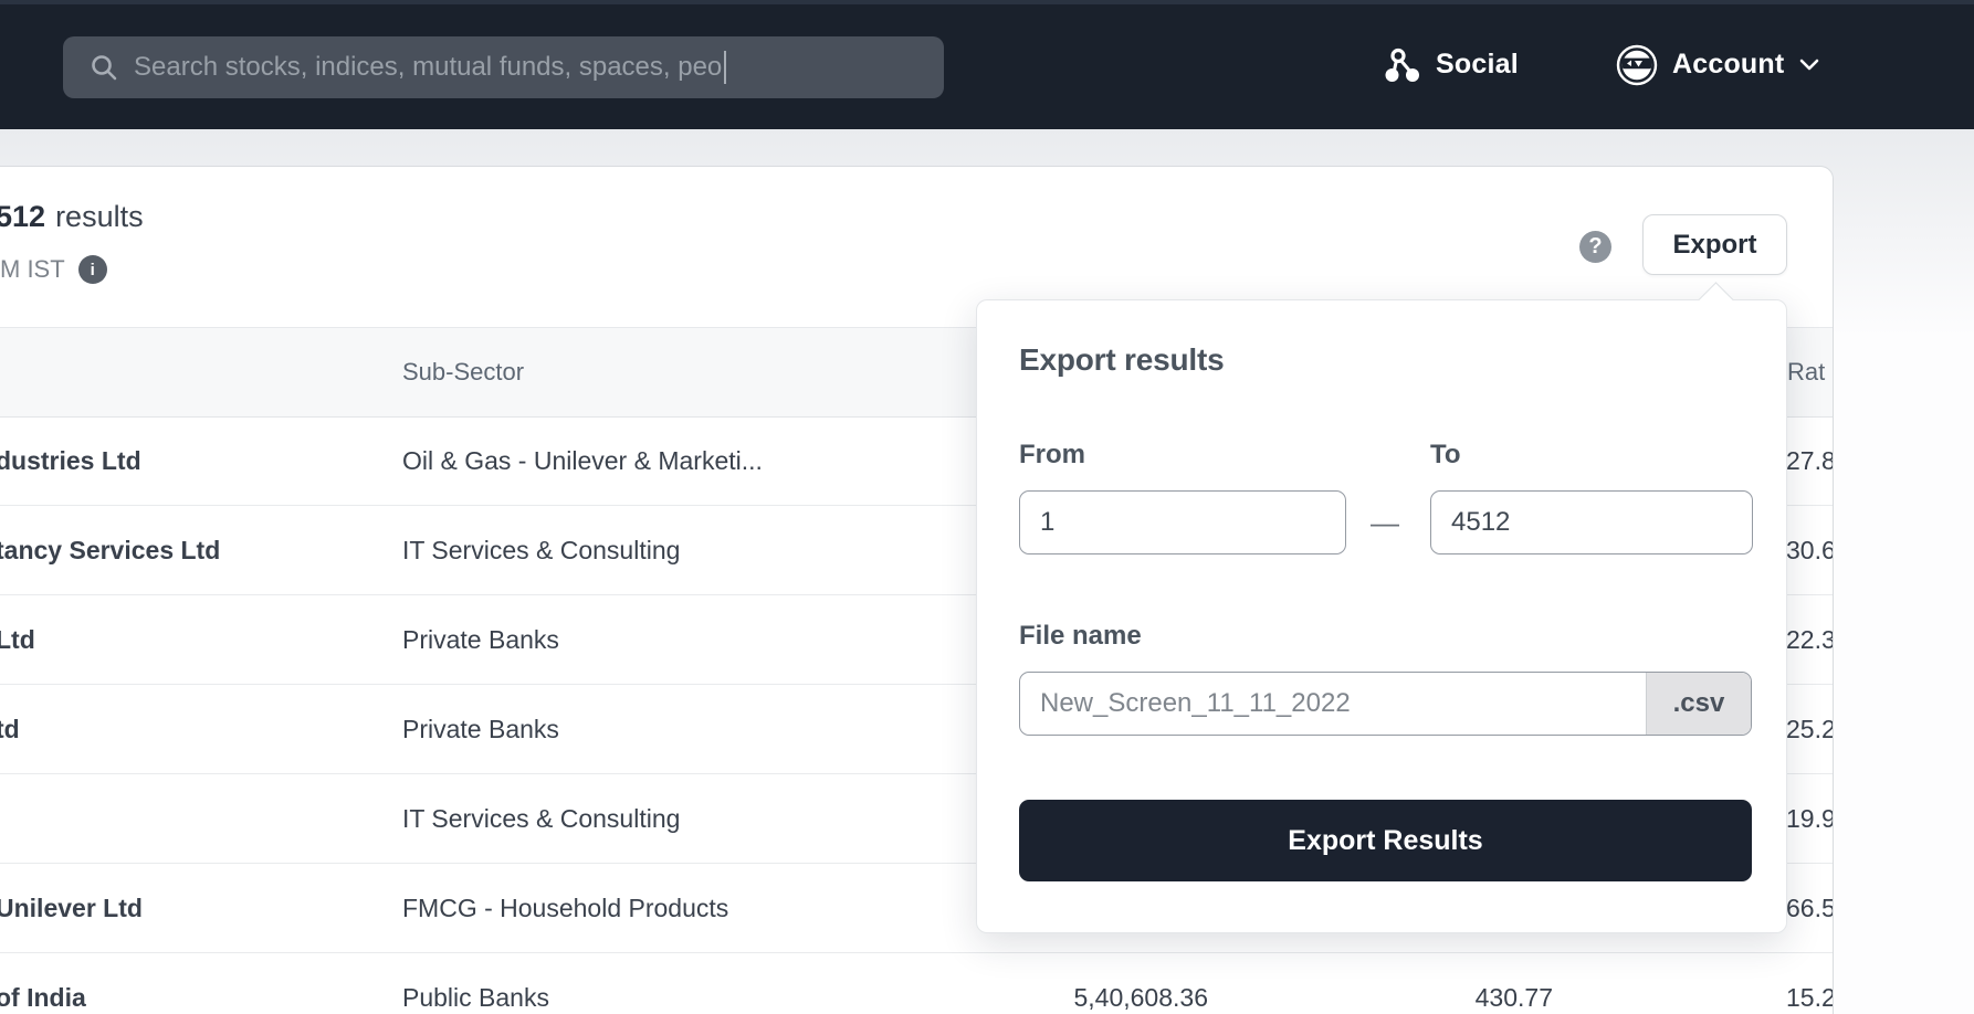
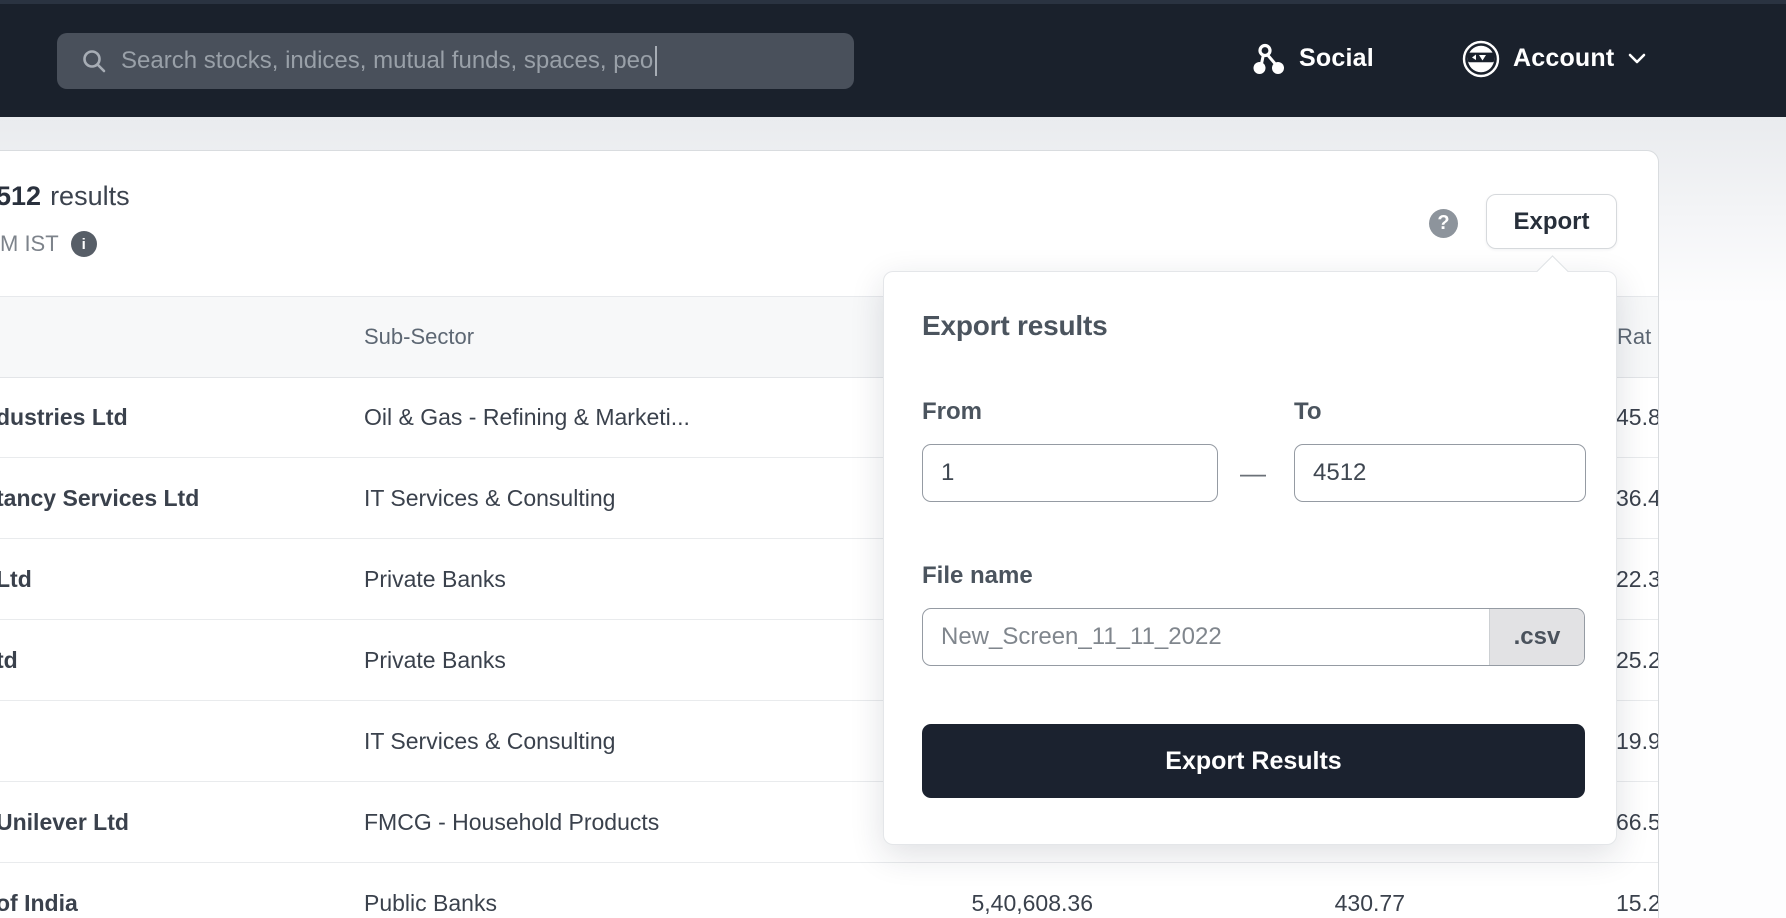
  Search stocks, indices, mutual funds, spaces, peo
  Social
  Account
  512 results
  M IST
  i
  ?
  Export
  Sub-Sector
  Rat
  dustries Ltd
- Oil & Gas - Unilever & Marketi...
+ Oil & Gas - Refining & Marketi...
- 27.8
+ 45.8
  ancy Services Ltd
  IT Services & Consulting
- 30.6
+ 36.4
  Ltd
  Private Banks
  22.3
  Private Banks
  25.2
  IT Services & Consulting
  19.9
  Unilever Ltd
  FMCG - Household Products
  66.5
  of India
  Public Banks
  5,40,608.36
  430.77
  15.2
  Export results
  From
  To
  1
  —
  4512
  File name
  New_Screen_11_11_2022
  .csv
  Export Results
